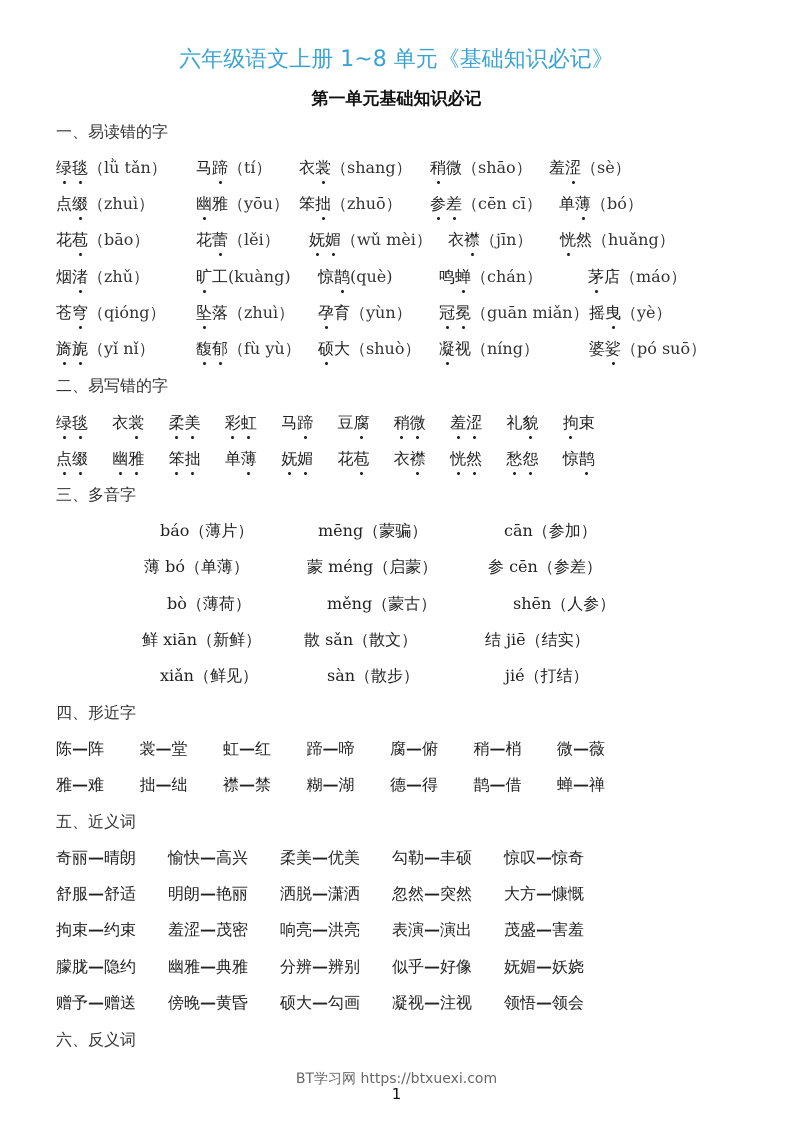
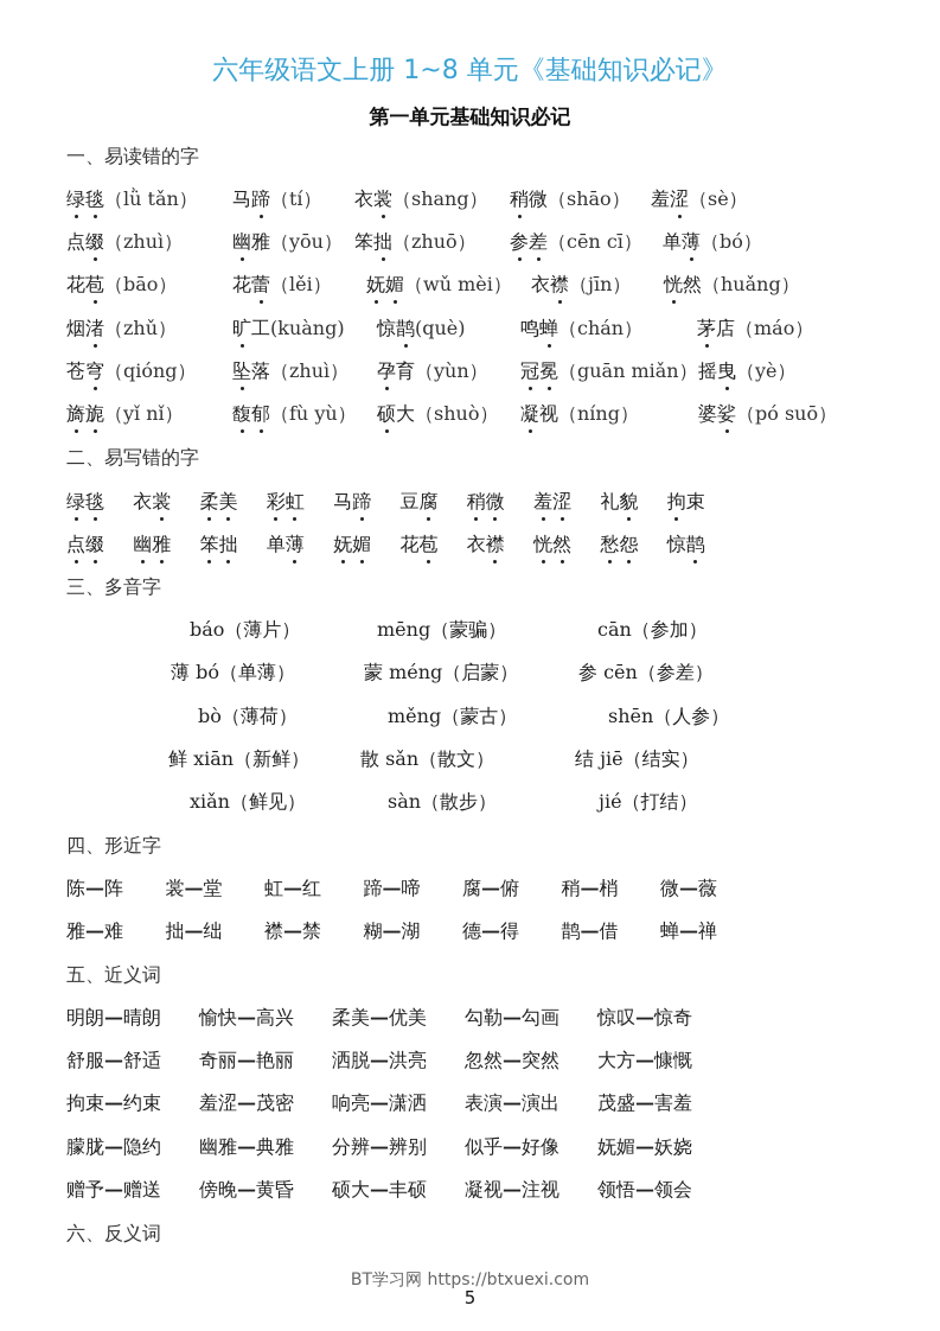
  六年级语文上册 1~8 单元《基础知识必记》
  第一单元基础知识必记
  一、易读错的字
  绿毯（lǜ tǎn）
  马蹄（tí）
  衣裳（shang）
  稍微（shāo）
  羞涩（sè）
  点缀（zhuì）
  幽雅（yōu）
  笨拙（zhuō）
  参差（cēn cī）
  单薄（bó）
  花苞（bāo）
  花蕾（lěi）
  妩媚（wǔ mèi）
  衣襟（jīn）
  恍然（huǎng）
  烟渚（zhǔ）
  旷工(kuàng)
  惊鹊(què)
  鸣蝉（chán）
  茅店（máo）
  苍穹（qióng）
  坠落（zhuì）
  孕育（yùn）
  冠冕（guān miǎn）
  摇曳（yè）
  旖旎（yǐ nǐ）
  馥郁（fù yù）
  硕大（shuò）
  凝视（níng）
  婆娑（pó suō）
  二、易写错的字
  绿毯
  衣裳
  柔美
  彩虹
  马蹄
  豆腐
  稍微
  羞涩
  礼貌
  拘束
  点缀
  幽雅
  笨拙
  单薄
  妩媚
  花苞
  衣襟
  恍然
  愁怨
  惊鹊
  三、多音字
  báo（薄片）
  mēng（蒙骗）
  cān（参加）
  薄 bó（单薄）
  蒙 méng（启蒙）
  参 cēn（参差）
  bò（薄荷）
  měng（蒙古）
  shēn（人参）
  鲜 xiān（新鲜）
  散 sǎn（散文）
  结 jiē（结实）
  xiǎn（鲜见）
  sàn（散步）
  jié（打结）
  四、形近字
  陈—阵
  裳—堂
  虹—红
  蹄—啼
  腐—俯
  稍—梢
  微—薇
  雅—难
  拙—绌
  襟—禁
  糊—湖
  德—得
  鹊—借
  蝉—禅
  五、近义词
- 奇丽—晴朗
+ 明朗—晴朗
  愉快—高兴
  柔美—优美
- 勾勒—丰硕
+ 勾勒—勾画
  惊叹—惊奇
  舒服—舒适
- 明朗—艳丽
+ 奇丽—艳丽
- 洒脱—潇洒
+ 洒脱—洪亮
  忽然—突然
  大方—慷慨
  拘束—约束
  羞涩—茂密
- 响亮—洪亮
+ 响亮—潇洒
  表演—演出
  茂盛—害羞
  朦胧—隐约
  幽雅—典雅
  分辨—辨别
  似乎—好像
  妩媚—妖娆
  赠予—赠送
  傍晚—黄昏
- 硕大—勾画
+ 硕大—丰硕
  凝视—注视
  领悟—领会
  六、反义词
  BT学习网 https://btxuexi.com
- 1
+ 5
